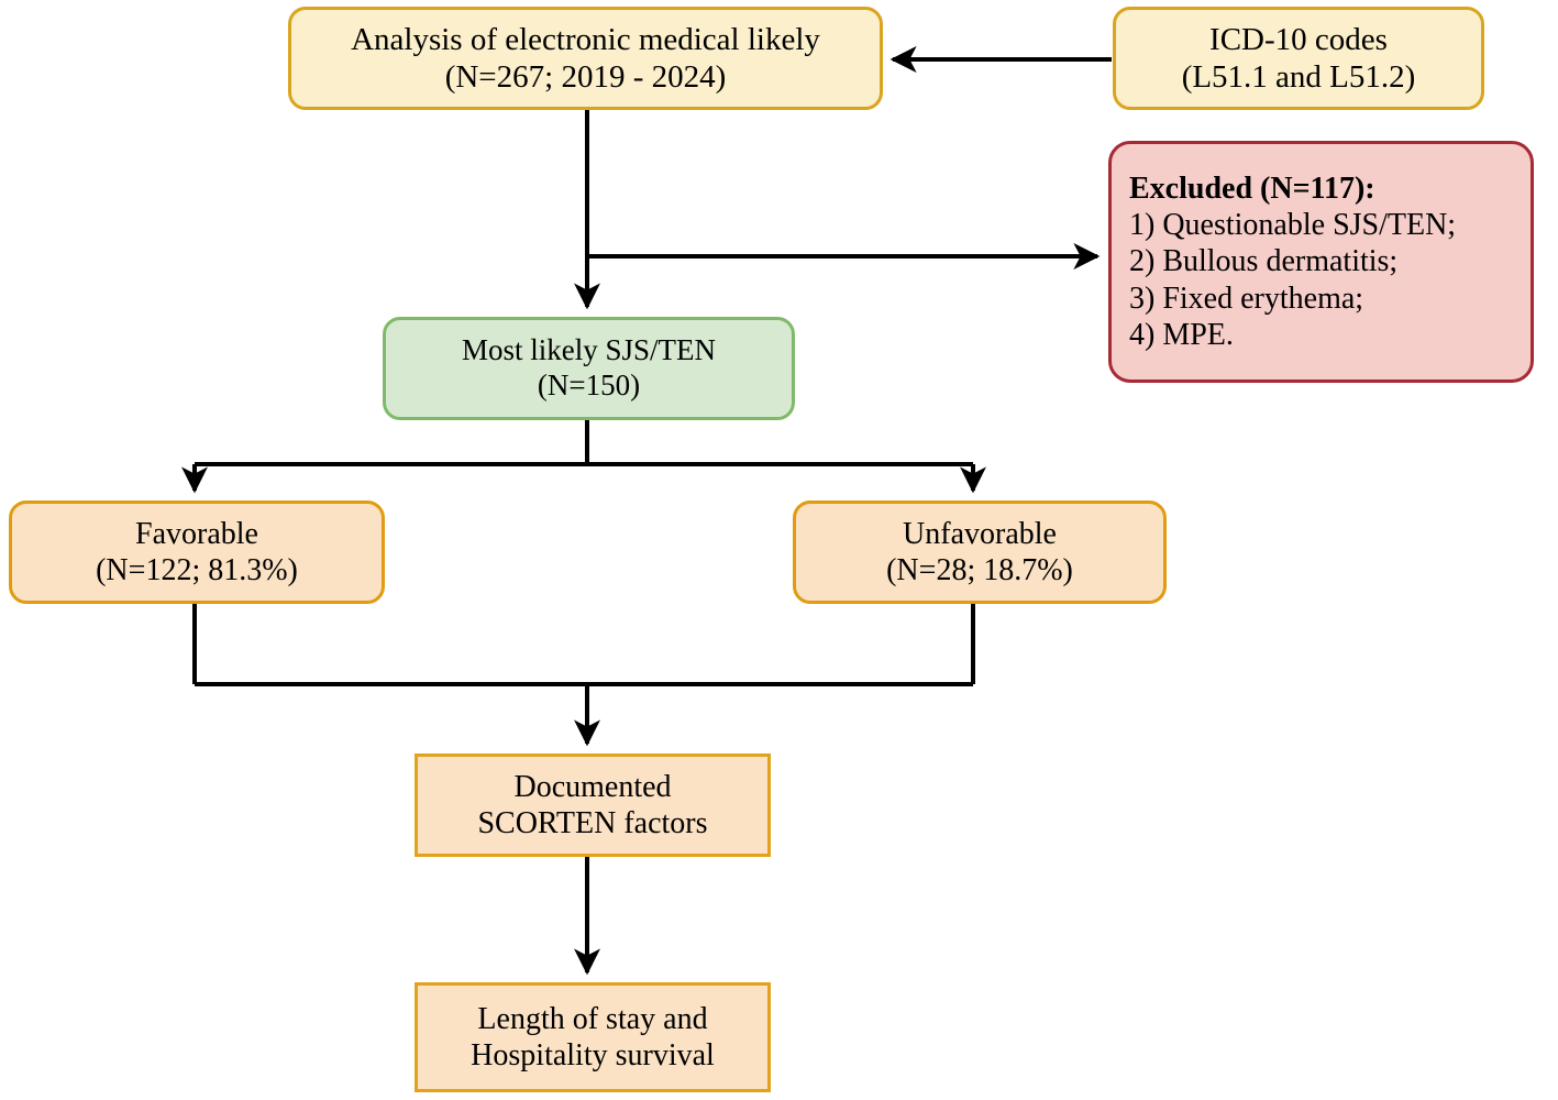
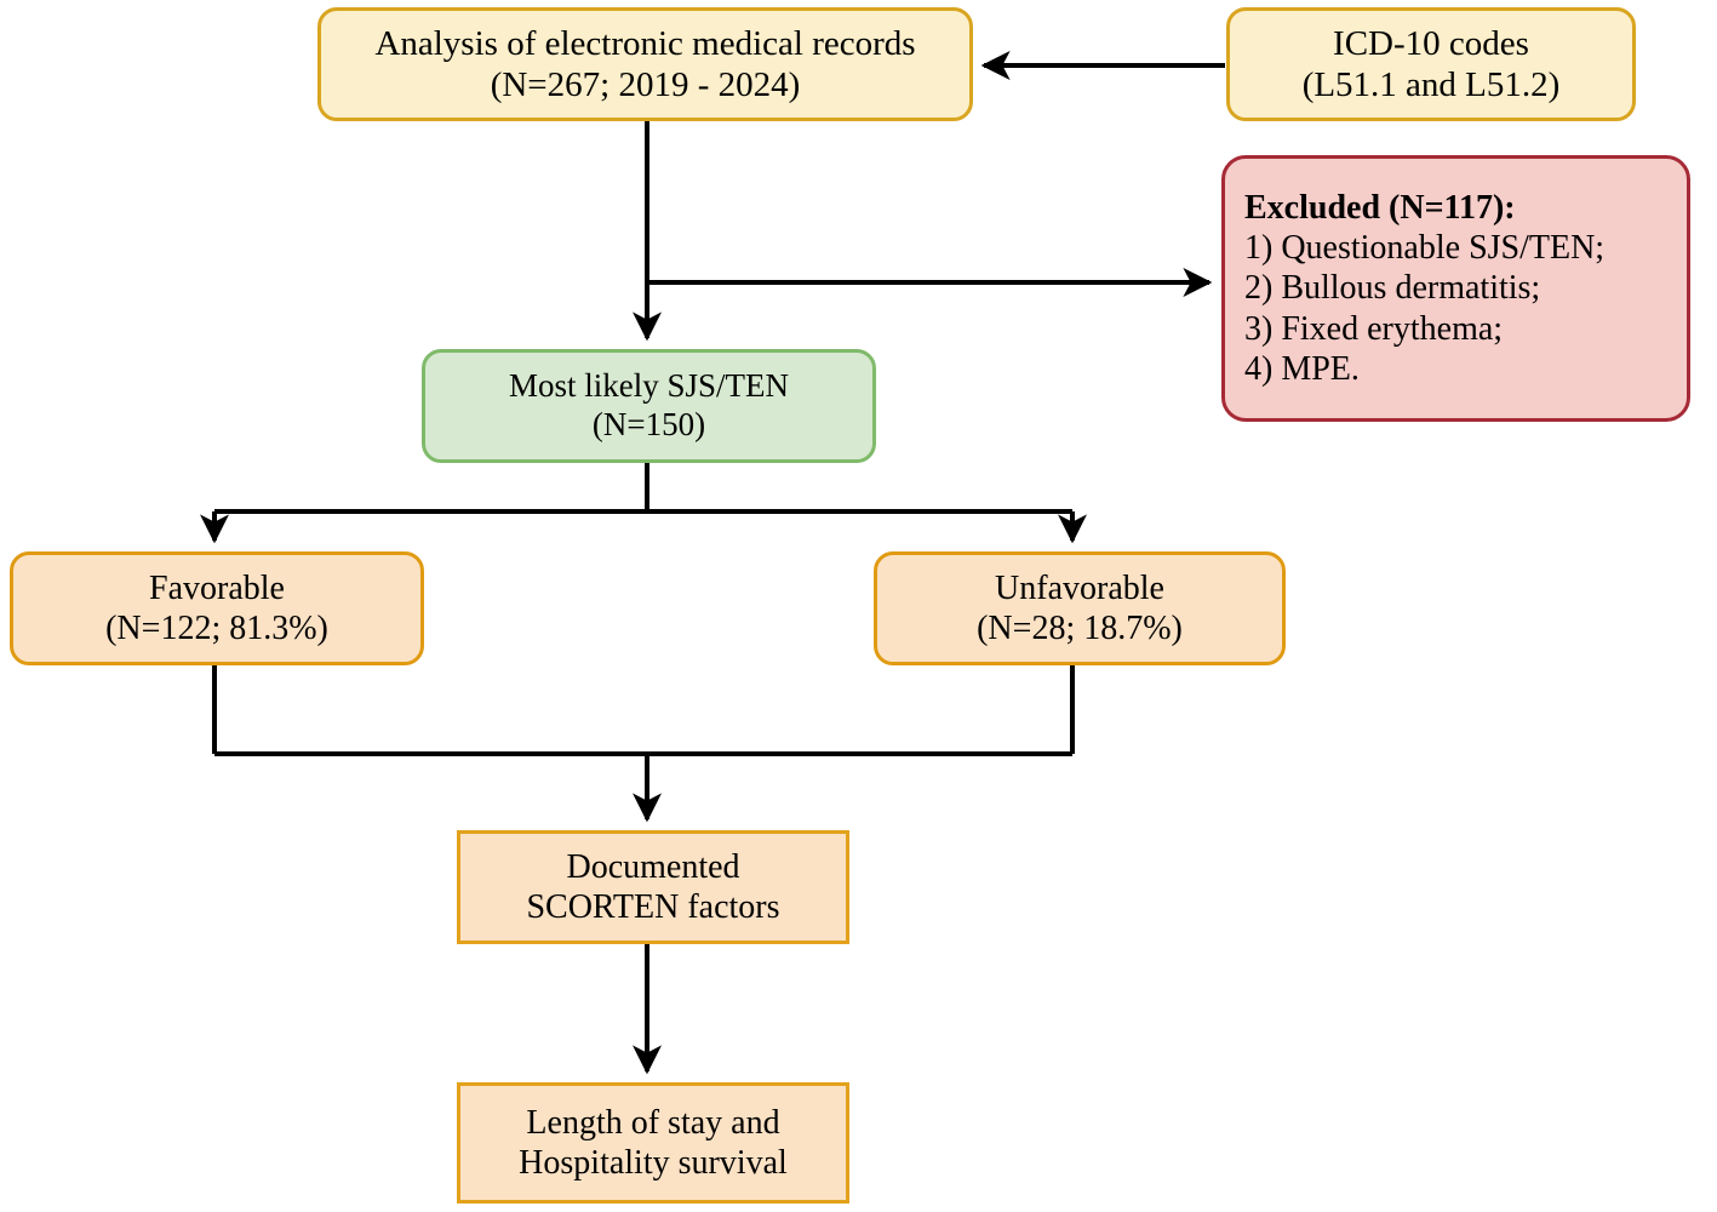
- Analysis of electronic medical likely
+ Analysis of electronic medical records
  (N=267; 2019 - 2024)
  ICD-10 codes
  (L51.1 and L51.2)
  Excluded (N=117):
  1) Questionable SJS/TEN;
  2) Bullous dermatitis;
  3) Fixed erythema;
  4) MPE.
  Most likely SJS/TEN
  (N=150)
  Favorable
  (N=122; 81.3%)
  Unfavorable
  (N=28; 18.7%)
  Documented
  SCORTEN factors
  Length of stay and
  Hospitality survival
